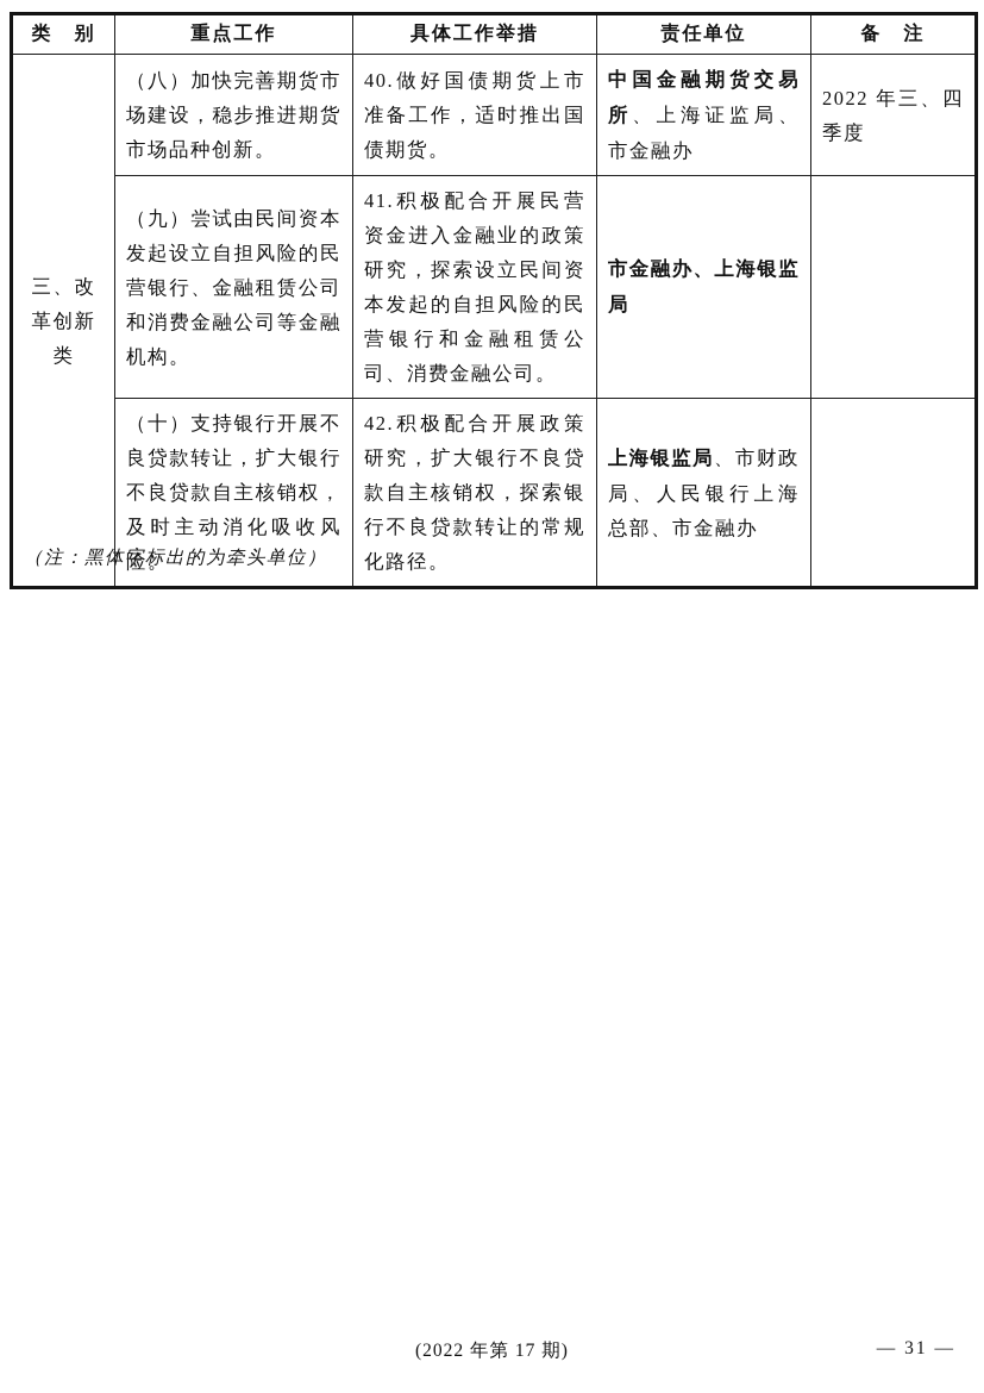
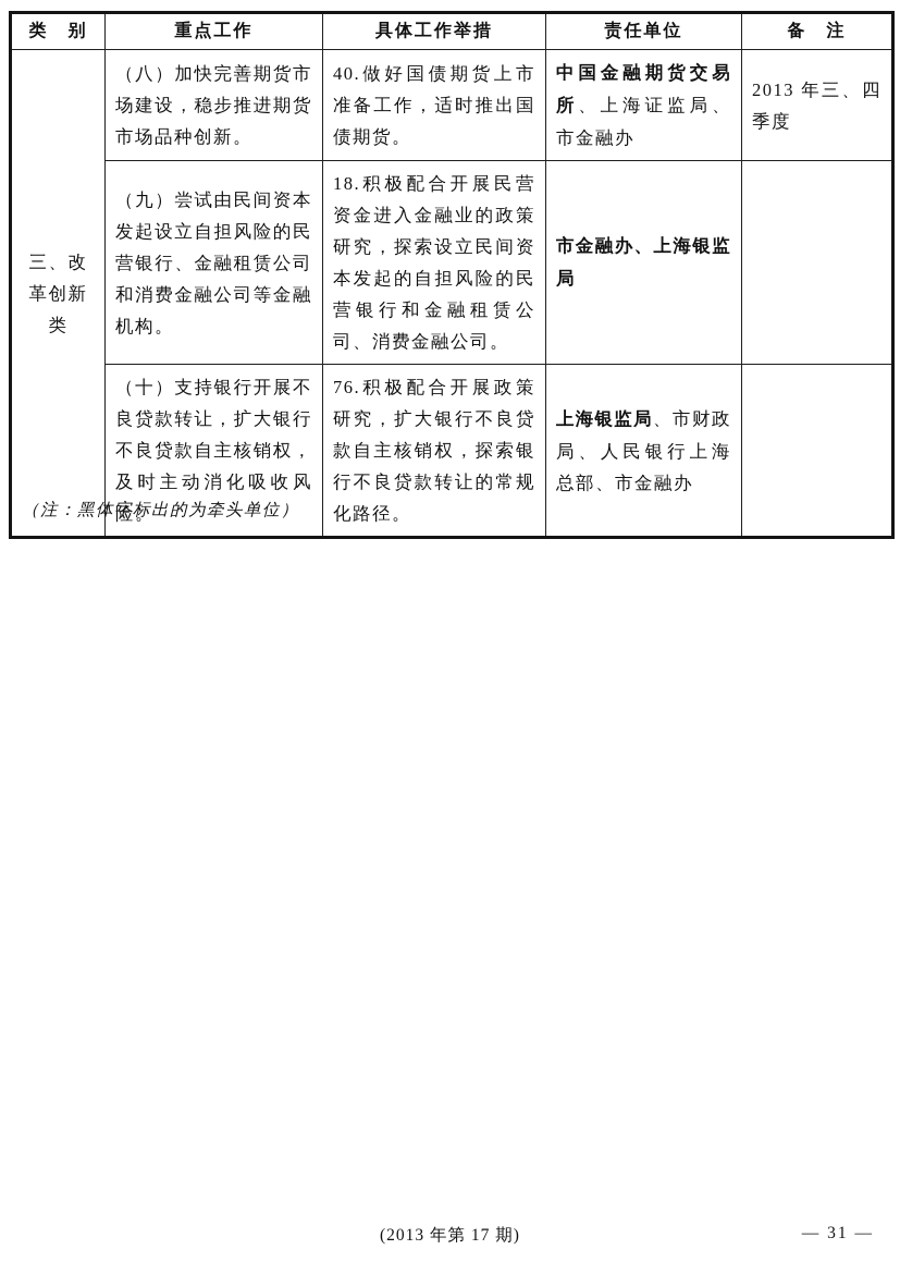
  类 别	重点工作	具体工作举措	责任单位	备 注
- 三、改革创新类	（八）加快完善期货市场建设，稳步推进期货市场品种创新。	40.做好国债期货上市准备工作，适时推出国债期货。	中国金融期货交易所、上海证监局、市金融办	2022 年三、四季度
+ 三、改革创新类	（八）加快完善期货市场建设，稳步推进期货市场品种创新。	40.做好国债期货上市准备工作，适时推出国债期货。	中国金融期货交易所、上海证监局、市金融办	2013 年三、四季度
- （九）尝试由民间资本发起设立自担风险的民营银行、金融租赁公司和消费金融公司等金融机构。	41.积极配合开展民营资金进入金融业的政策研究，探索设立民间资本发起的自担风险的民营银行和金融租赁公司、消费金融公司。	市金融办、上海银监局
+ （九）尝试由民间资本发起设立自担风险的民营银行、金融租赁公司和消费金融公司等金融机构。	18.积极配合开展民营资金进入金融业的政策研究，探索设立民间资本发起的自担风险的民营银行和金融租赁公司、消费金融公司。	市金融办、上海银监局
- （十）支持银行开展不良贷款转让，扩大银行不良贷款自主核销权，及时主动消化吸收风险。	42.积极配合开展政策研究，扩大银行不良贷款自主核销权，探索银行不良贷款转让的常规化路径。	上海银监局、市财政局、人民银行上海总部、市金融办
+ （十）支持银行开展不良贷款转让，扩大银行不良贷款自主核销权，及时主动消化吸收风险。	76.积极配合开展政策研究，扩大银行不良贷款自主核销权，探索银行不良贷款转让的常规化路径。	上海银监局、市财政局、人民银行上海总部、市金融办
  （注：黑体字标出的为牵头单位）
- (2022 年第 17 期)
+ (2013 年第 17 期)
  — 31 —
